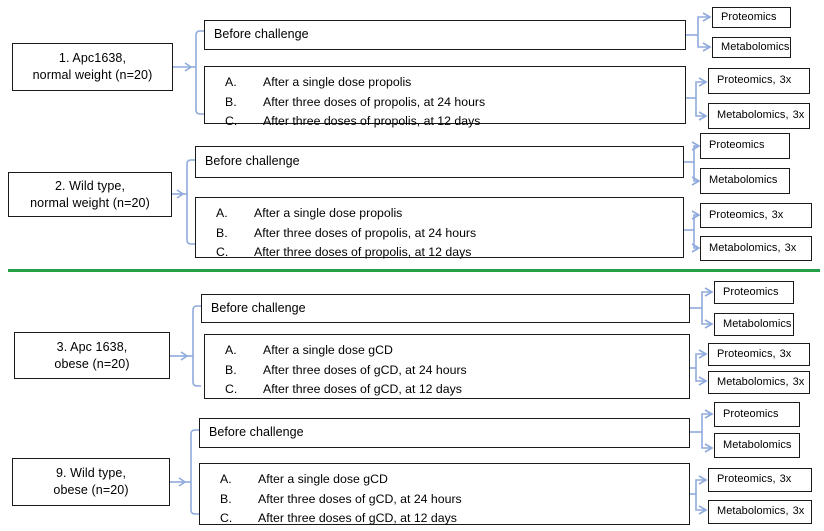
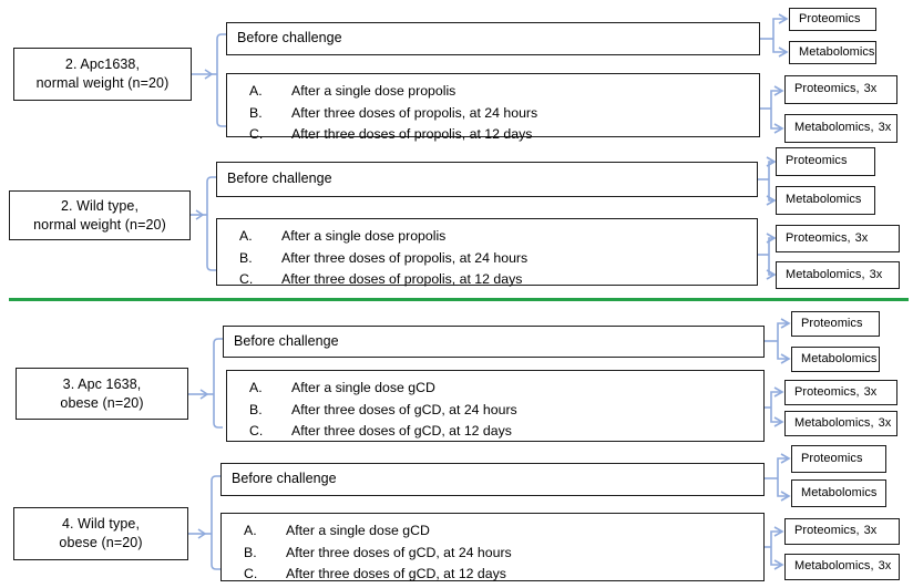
- 1. Apc1638,
+ 2. Apc1638,
  normal weight (n=20)
  Before challenge
  A.
  After a single dose propolis
  B.
  After three doses of propolis, at 24 hours
  C.
  After three doses of propolis, at 12 days
  Proteomics
  Metabolomics
  Proteomics,
  3x
  Metabolomics,
  3x
  2. Wild type,
  normal weight (n=20)
  Before challenge
  A.
  After a single dose propolis
  B.
  After three doses of propolis, at 24 hours
  C.
  After three doses of propolis, at 12 days
  Proteomics
  Metabolomics
  Proteomics,
  3x
  Metabolomics,
  3x
  3. Apc 1638,
  obese (n=20)
  Before challenge
  A.
  After a single dose gCD
  B.
  After three doses of gCD, at 24 hours
  C.
  After three doses of gCD, at 12 days
  Proteomics
  Metabolomics
  Proteomics,
  3x
  Metabolomics,
  3x
- 9. Wild type,
+ 4. Wild type,
  obese (n=20)
  Before challenge
  A.
  After a single dose gCD
  B.
  After three doses of gCD, at 24 hours
  C.
  After three doses of gCD, at 12 days
  Proteomics
  Metabolomics
  Proteomics,
  3x
  Metabolomics,
  3x
